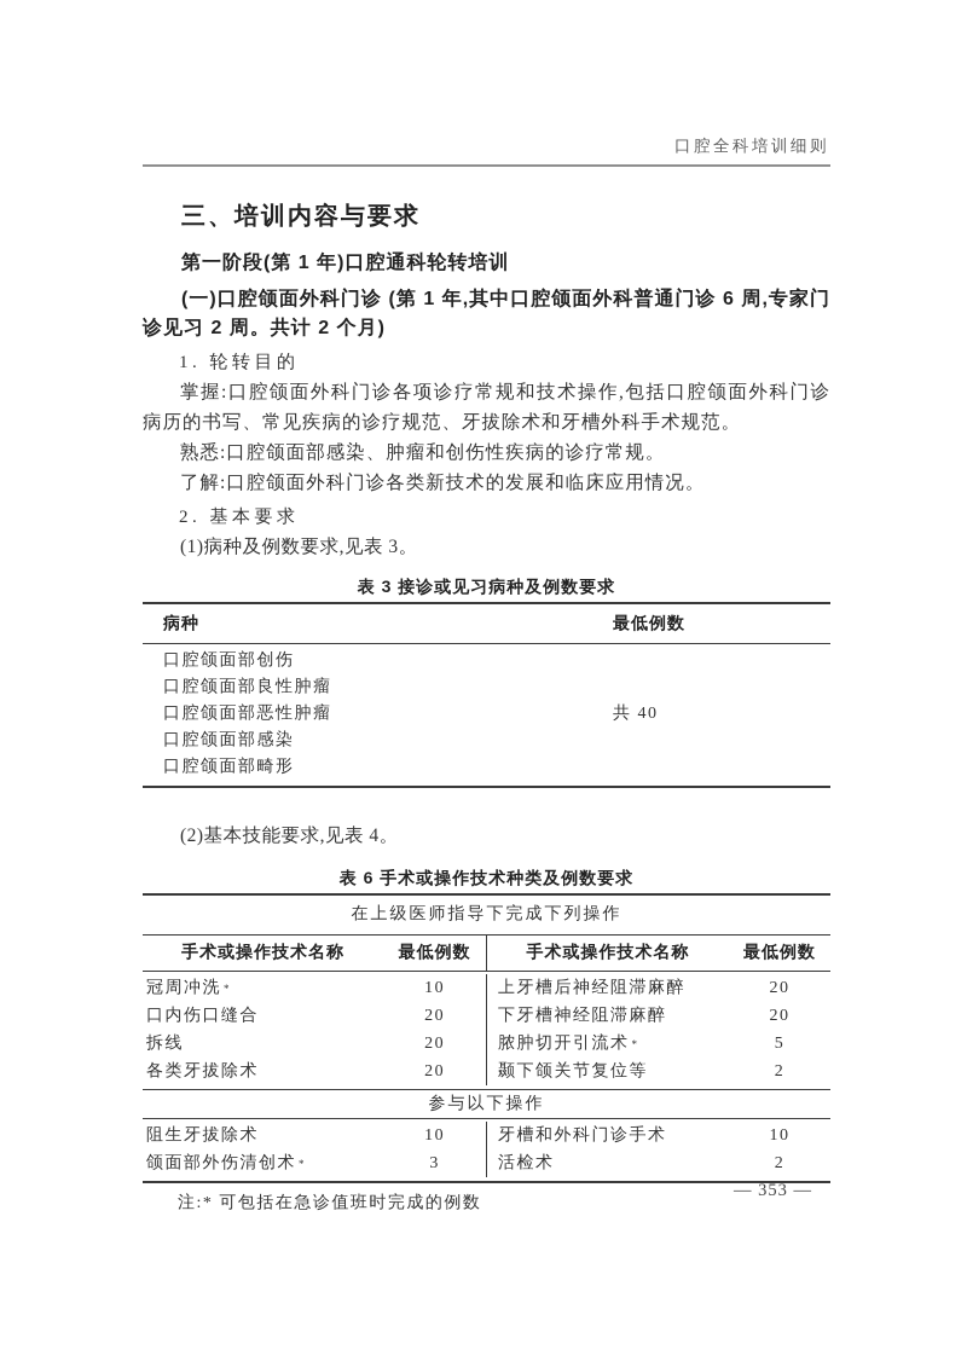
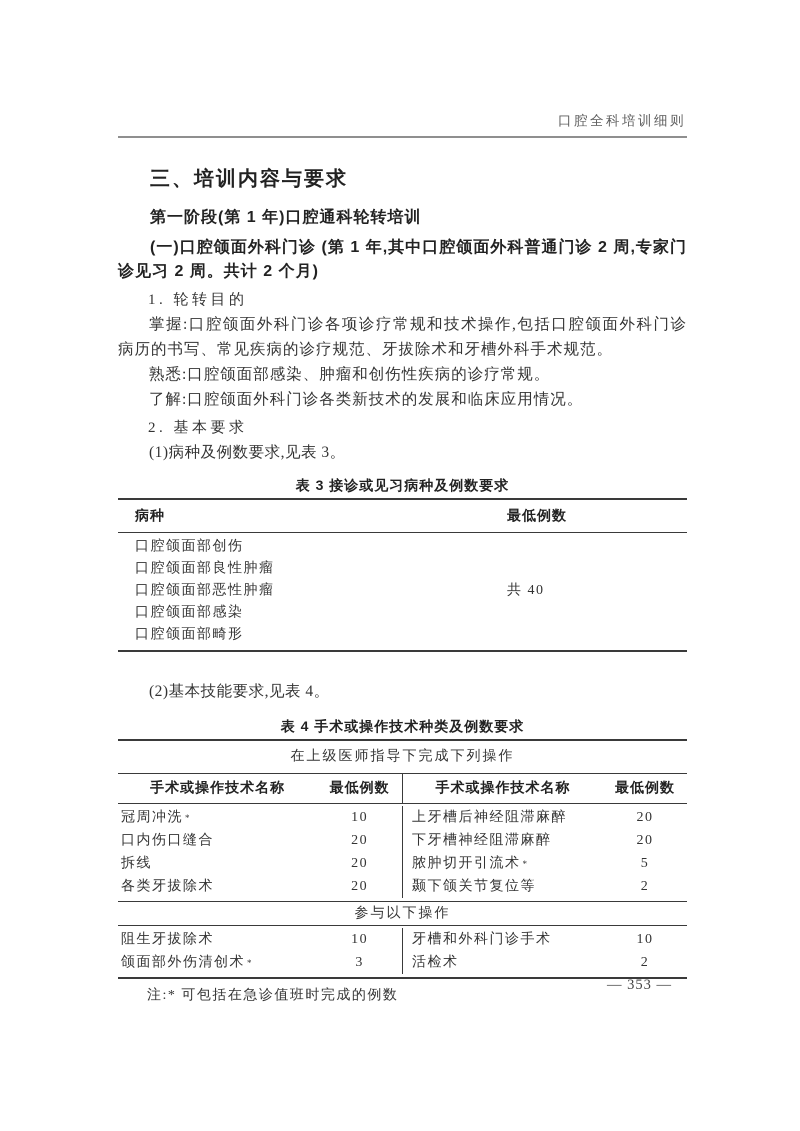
  口腔全科培训细则
  三、培训内容与要求
  第一阶段(第 1 年)口腔通科轮转培训
- (一)口腔颌面外科门诊 (第 1 年,其中口腔颌面外科普通门诊 6 周,专家门诊见习 2 周。共计 2 个月)
+ (一)口腔颌面外科门诊 (第 1 年,其中口腔颌面外科普通门诊 2 周,专家门诊见习 2 周。共计 2 个月)
  1. 轮转目的
  掌握:口腔颌面外科门诊各项诊疗常规和技术操作,包括口腔颌面外科门诊病历的书写、常见疾病的诊疗规范、牙拔除术和牙槽外科手术规范。
  熟悉:口腔颌面部感染、肿瘤和创伤性疾病的诊疗常规。
  了解:口腔颌面外科门诊各类新技术的发展和临床应用情况。
  2. 基本要求
  (1)病种及例数要求,见表 3。
  表 3 接诊或见习病种及例数要求
  病种
  最低例数
  口腔颌面部创伤
  口腔颌面部良性肿瘤
  口腔颌面部恶性肿瘤
  共 40
  口腔颌面部感染
  口腔颌面部畸形
  (2)基本技能要求,见表 4。
- 表 6 手术或操作技术种类及例数要求
+ 表 4 手术或操作技术种类及例数要求
  在上级医师指导下完成下列操作
  手术或操作技术名称
  最低例数
  手术或操作技术名称
  最低例数
  冠周冲洗
  *
  10
  上牙槽后神经阻滞麻醉
  20
  口内伤口缝合
  20
  下牙槽神经阻滞麻醉
  20
  拆线
  20
  脓肿切开引流术
  *
  5
  各类牙拔除术
  20
  颞下颌关节复位等
  2
  参与以下操作
  阻生牙拔除术
  10
  牙槽和外科门诊手术
  10
  颌面部外伤清创术
  *
  3
  活检术
  2
  注:* 可包括在急诊值班时完成的例数
  — 353 —
